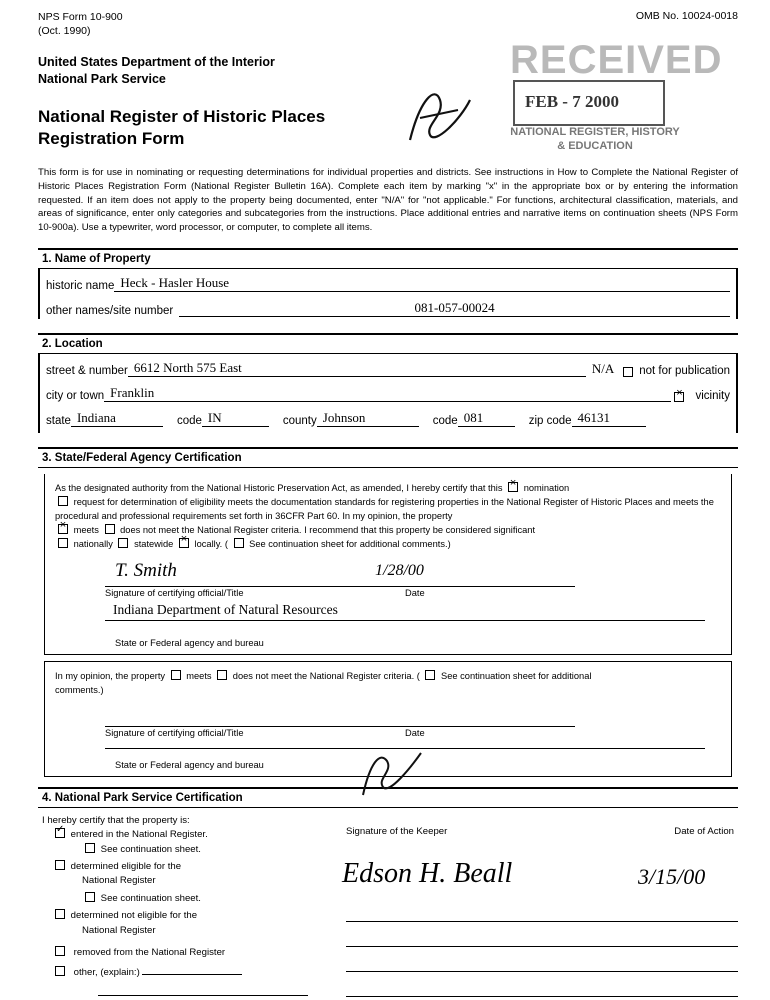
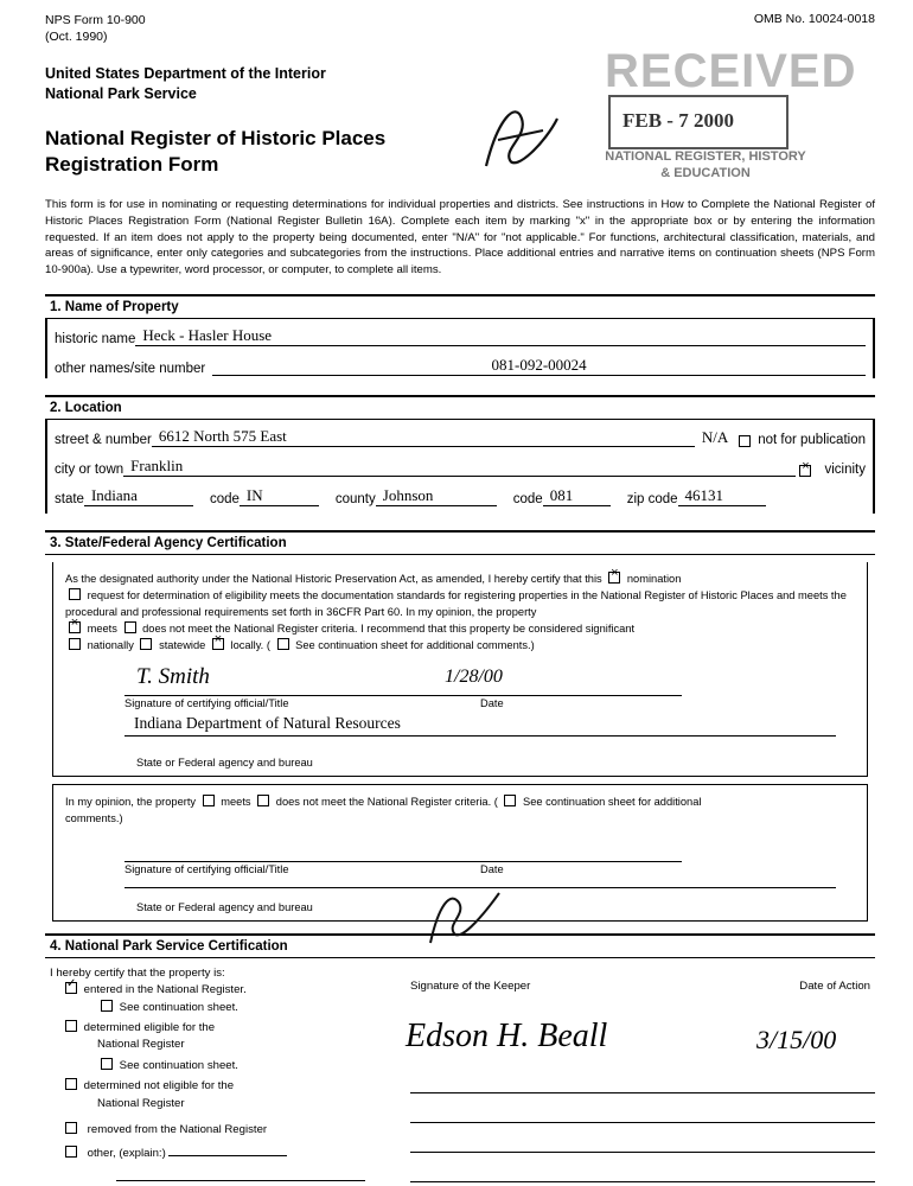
  NPS Form 10-900
  (Oct. 1990)
  OMB No. 10024-0018
  United States Department of the Interior
  National Park Service
  National Register of Historic Places
  Registration Form
  This form is for use in nominating or requesting determinations for individual properties and districts. See instructions in How to Complete the National Register of Historic Places Registration Form (National Register Bulletin 16A). Complete each item by marking "x" in the appropriate box or by entering the information requested. If an item does not apply to the property being documented, enter "N/A" for "not applicable." For functions, architectural classification, materials, and areas of significance, enter only categories and subcategories from the instructions. Place additional entries and narrative items on continuation sheets (NPS Form 10-900a). Use a typewriter, word processor, or computer, to complete all items.
  1. Name of Property
  historic name
  Heck - Hasler House
  other names/site number
- 081-057-00024
+ 081-092-00024
  2. Location
  street & number
  6612 North 575 East
  N/A
  not for publication
  city or town
  Franklin
  vicinity
  state
  Indiana
  code
  IN
  county
  Johnson
  code
  081
  zip code
  46131
  3. State/Federal Agency Certification
- As the designated authority from the National Historic Preservation Act, as amended, I hereby certify that this nomination
+ As the designated authority under the National Historic Preservation Act, as amended, I hereby certify that this nomination
  request for determination of eligibility meets the documentation standards for registering properties in the National Register of Historic Places and meets the procedural and professional requirements set forth in 36CFR Part 60. In my opinion, the property
  meets does not meet the National Register criteria. I recommend that this property be considered significant
  nationally statewide locally. ( See continuation sheet for additional comments.)
  T. Smith
  1/28/00
  Signature of certifying official/Title
  Date
  Indiana Department of Natural Resources
  State or Federal agency and bureau
  In my opinion, the property meets does not meet the National Register criteria. ( See continuation sheet for additional
  comments.)
  Signature of certifying official/Title
  Date
  State or Federal agency and bureau
  4. National Park Service Certification
  I hereby certify that the property is:
  entered in the National Register.
  See continuation sheet.
  determined eligible for the
  National Register
  See continuation sheet.
  determined not eligible for the
  National Register
  removed from the National Register
  other, (explain:)
  Signature of the Keeper
  Date of Action
  Edson H. Beall
  3/15/00
  RECEIVED
  FEB - 7 2000
  NATIONAL REGISTER, HISTORY
  & EDUCATION
